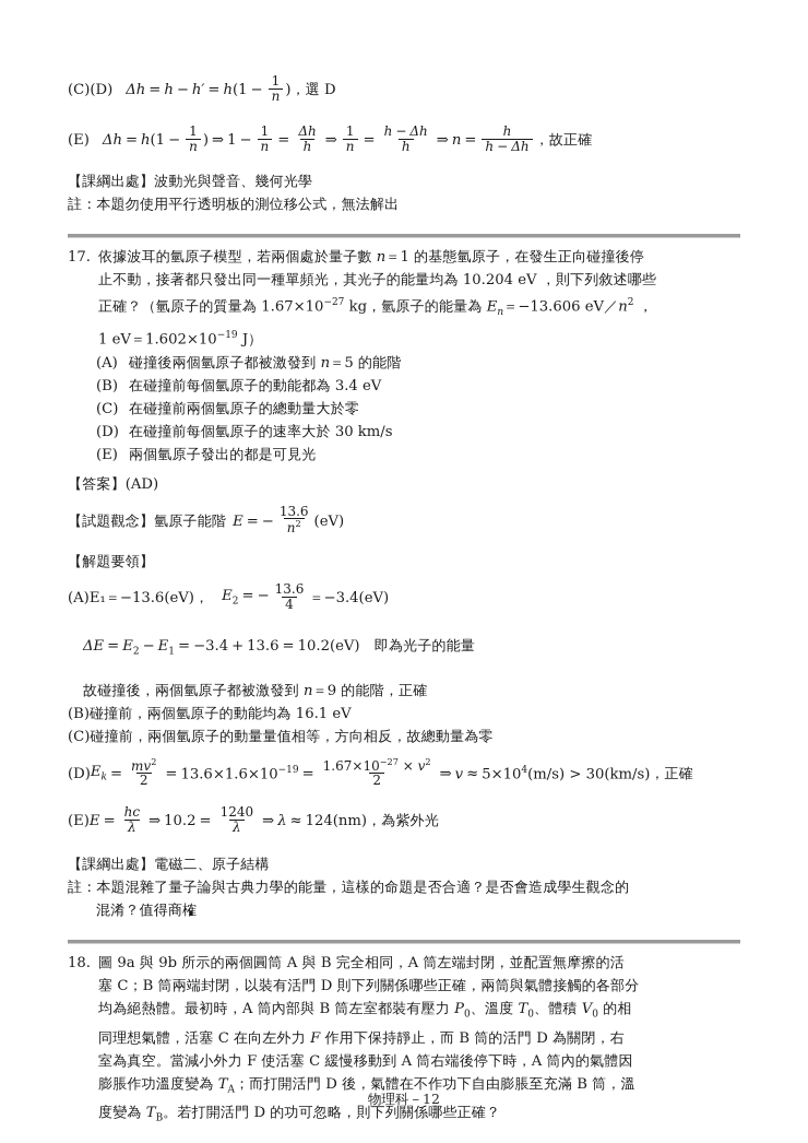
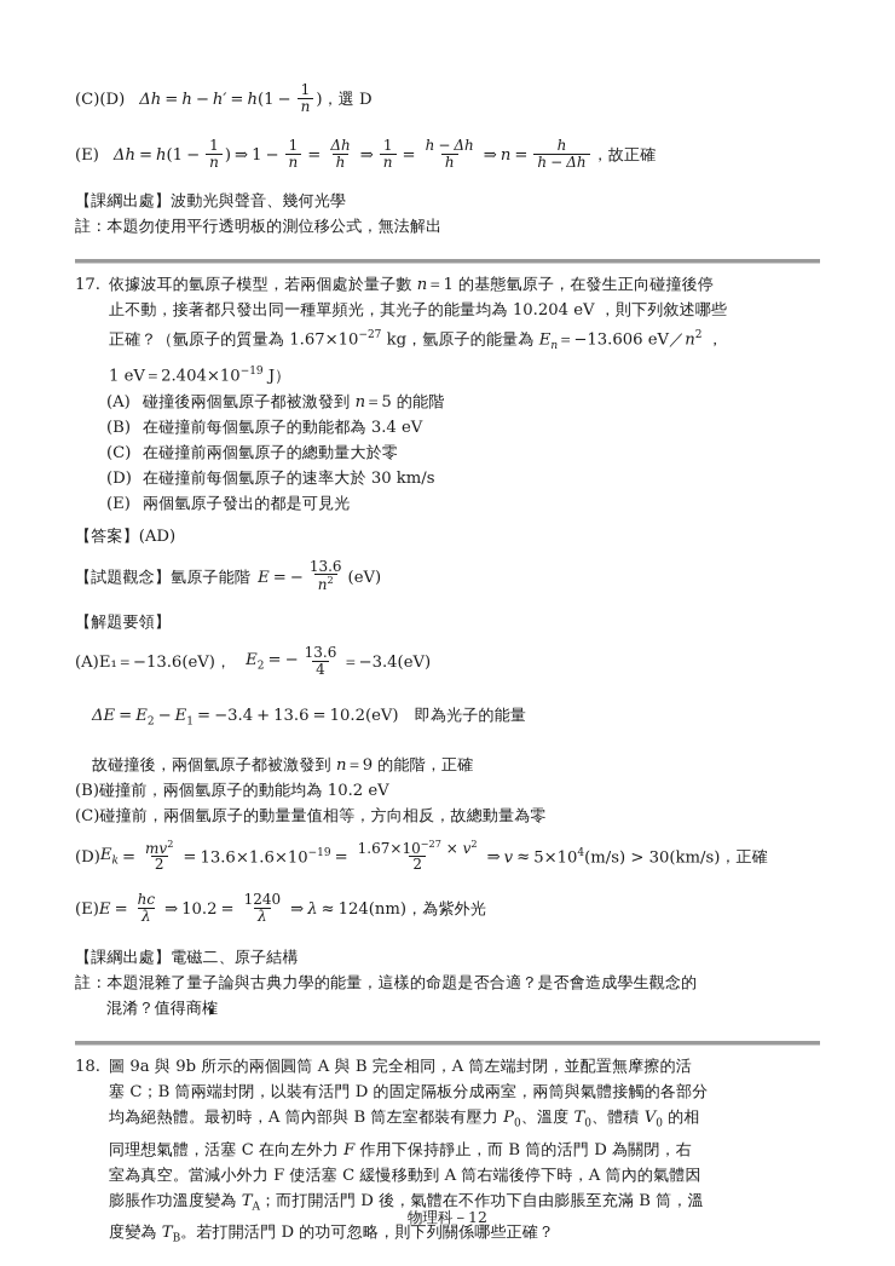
  (C)(D)
  Δh = h − h′ = h(1 −
  1
  n
  )
  ，選 D
  (E)
  Δh = h(1 −
  1
  n
  ) ⇒ 1 −
  1
  n
  =
  Δh
  h
  ⇒
  1
  n
  =
  h − Δh
  h
  ⇒ n =
  h
  h − Δh
  ，故正確
  【課綱出處】波動光與聲音、幾何光學
  註：
  本題勿使用平行透明板的測位移公式，無法解出
  17.
  依據波耳的氫原子模型，若兩個處於量子數 n＝1 的基態氫原子，在發生正向碰撞後停
  止不動，接著都只發出同一種單頻光，其光子的能量均為 10.204 eV ，則下列敘述哪些
  正確？（氫原子的質量為 1.67×10−27 kg，氫原子的能量為 En＝−13.606 eV／n2 ，
- 1 eV＝1.602×10−19 J）
+ 1 eV＝2.404×10−19 J）
  (A)
  碰撞後兩個氫原子都被激發到 n＝5 的能階
  (B)
  在碰撞前每個氫原子的動能都為 3.4 eV
  (C)
  在碰撞前兩個氫原子的總動量大於零
  (D)
  在碰撞前每個氫原子的速率大於 30 km/s
  (E)
  兩個氫原子發出的都是可見光
  【答案】(AD)
  【試題觀念】
  氫原子能階
  E = −
  13.6
  n2
  (eV)
  【解題要領】
  (A)E₁＝−13.6(eV)，
  E2= −
  13.6
  4
  ＝−3.4(eV)
  ΔE = E2− E1= −3.4 + 13.6 = 10.2(eV) 即為光子的能量
  故碰撞後，兩個氫原子都被激發到 n＝9 的能階，正確
- (B)碰撞前，兩個氫原子的動能均為 16.1 eV
+ (B)碰撞前，兩個氫原子的動能均為 10.2 eV
  (C)碰撞前，兩個氫原子的動量量值相等，方向相反，故總動量為零
  (D)
  Ek
  =
  mv2
  2
  = 13.6×1.6×10−19
  =
  1.67×10−27 × v2
  2
  ⇒ v ≈ 5×104(m/s) > 30(km/s)
  ，正確
  (E)
  E =
  hc
  λ
  ⇒ 10.2 =
  1240
  λ
  ⇒ λ ≈ 124(nm)
  ，為紫外光
  【課綱出處】電磁二、原子結構
  註：
  本題混雜了量子論與古典力學的能量，這樣的命題是否合適？是否會造成學生觀念的
  混淆？值得商榷
  18.
  圖 9a 與 9b 所示的兩個圓筒 A 與 B 完全相同，A 筒左端封閉，並配置無摩擦的活
- 塞 C；B 筒兩端封閉，以裝有活門 D 則下列關係哪些正確，兩筒與氣體接觸的各部分
+ 塞 C；B 筒兩端封閉，以裝有活門 D 的固定隔板分成兩室，兩筒與氣體接觸的各部分
  均為絕熱體。最初時，A 筒內部與 B 筒左室都裝有壓力 P0、溫度 T0、體積 V0 的相
  同理想氣體，活塞 C 在向左外力 F 作用下保持靜止，而 B 筒的活門 D 為關閉，右
  室為真空。當減小外力 F 使活塞 C 緩慢移動到 A 筒右端後停下時，A 筒內的氣體因
  膨脹作功溫度變為 TA；而打開活門 D 後，氣體在不作功下自由膨脹至充滿 B 筒，溫
  度變為 TB。若打開活門 D 的功可忽略，則下列關係哪些正確？
  物理科－12
